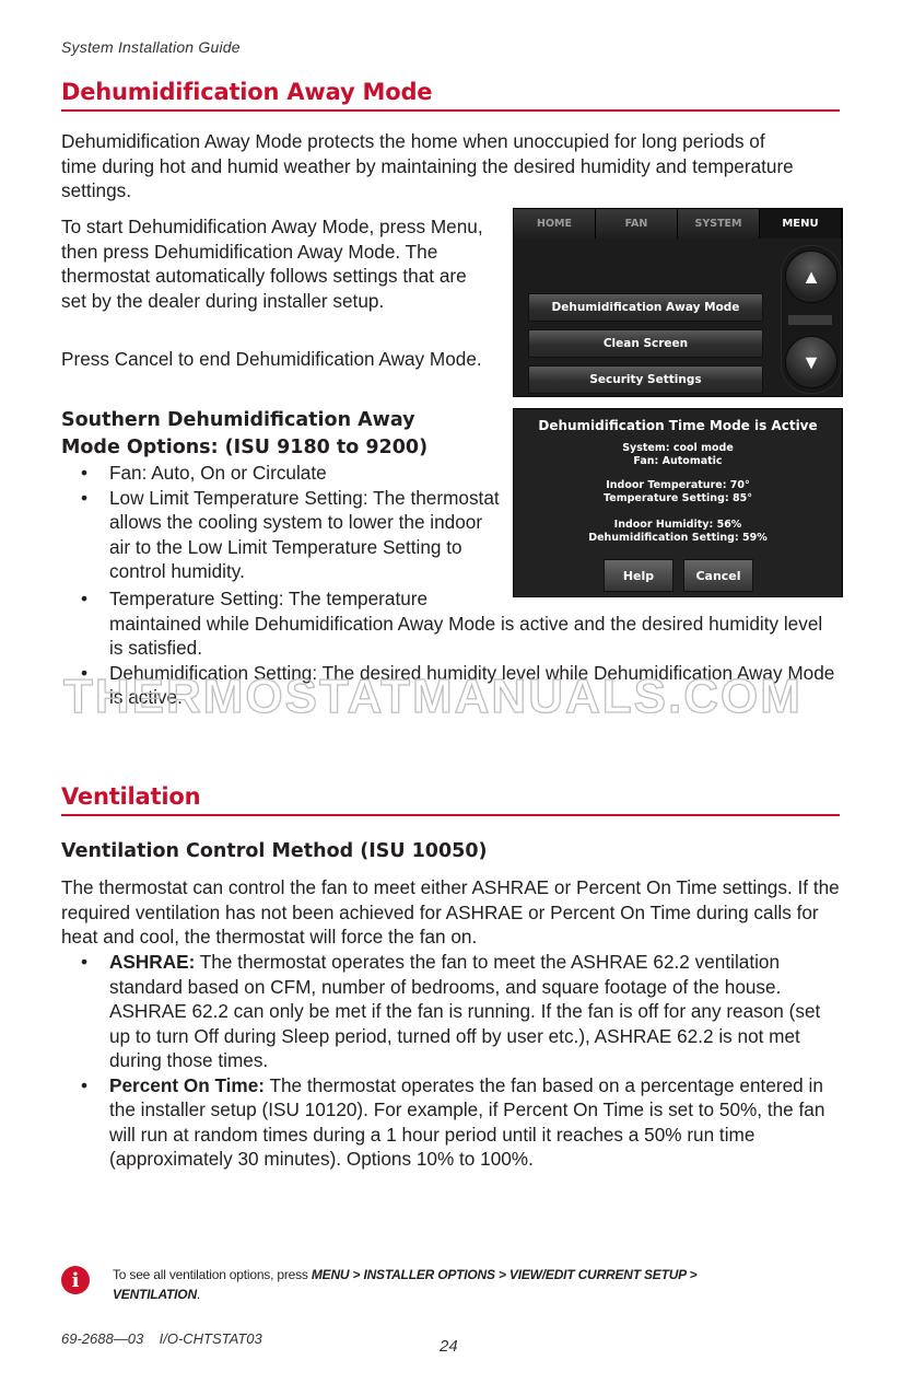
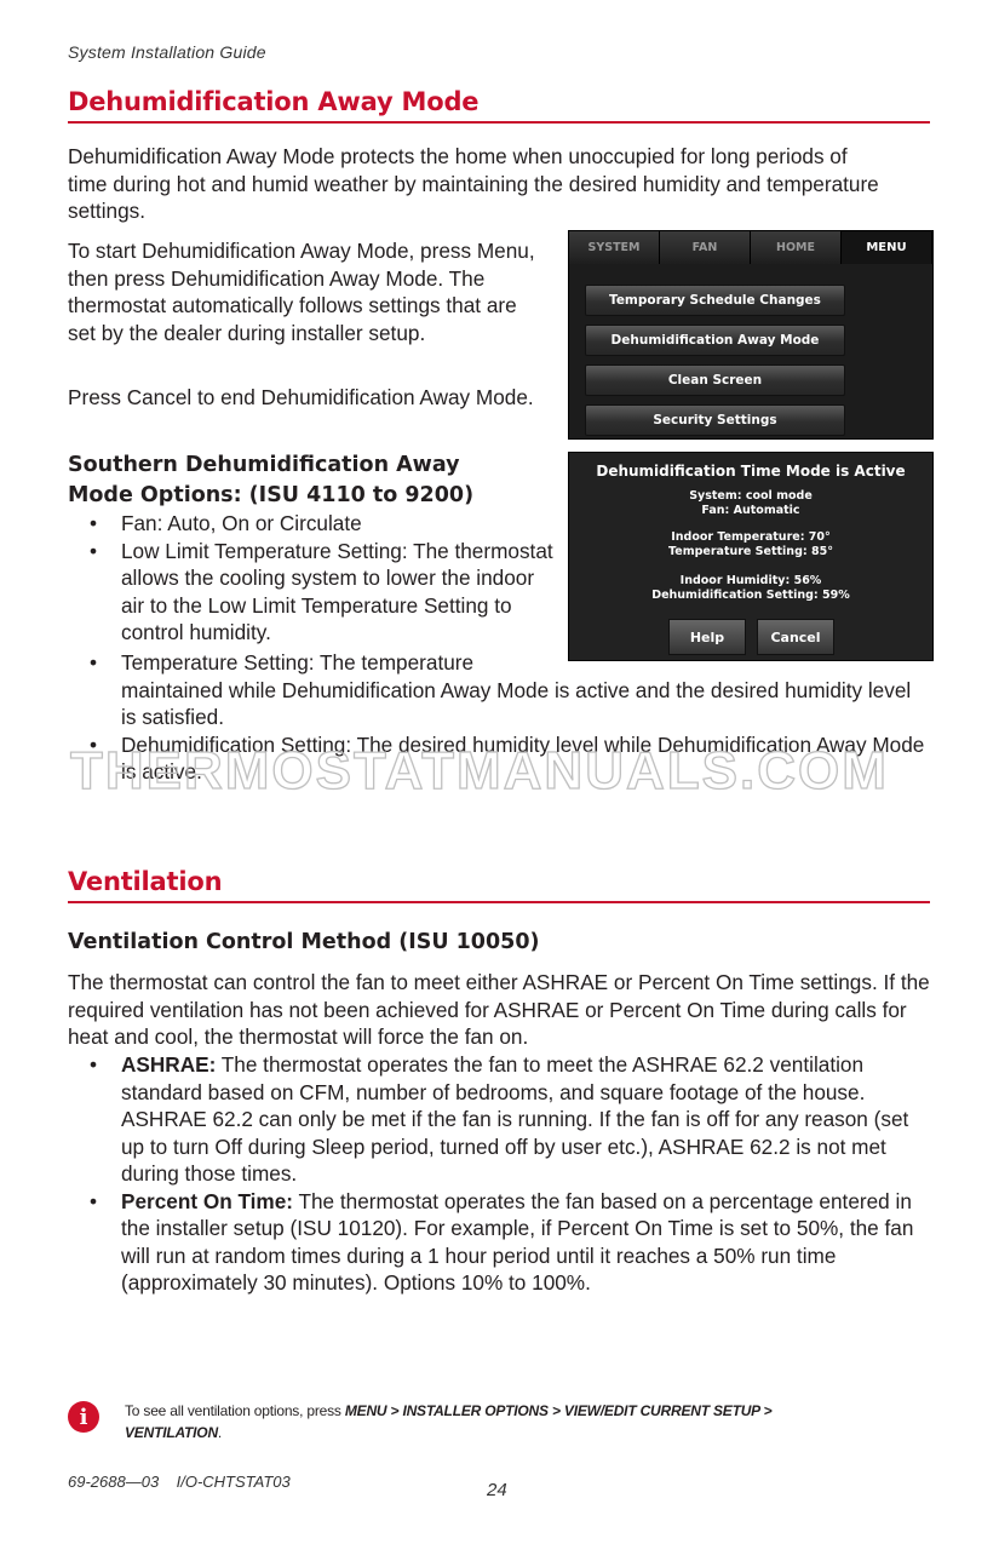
  System Installation Guide
  Dehumidification Away Mode
  Dehumidification Away Mode protects the home when unoccupied for long periods of time during hot and humid weather by maintaining the desired humidity and temperature settings.
  To start Dehumidification Away Mode, press Menu, then press Dehumidification Away Mode. The thermostat automatically follows settings that are set by the dealer during installer setup.
  Press Cancel to end Dehumidification Away Mode.
- Southern Dehumidification Away Mode Options: (ISU 9180 to 9200)
+ Southern Dehumidification Away Mode Options: (ISU 4110 to 9200)
  Fan: Auto, On or Circulate
  Low Limit Temperature Setting: The thermostat allows the cooling system to lower the indoor air to the Low Limit Temperature Setting to control humidity.
  Temperature Setting: The temperature
  maintained while Dehumidification Away Mode is active and the desired humidity level is satisfied.
  Dehumidification Setting: The desired humidity level while Dehumidification Away Mode is active.
- HOME
+ SYSTEM
  FAN
- SYSTEM
+ HOME
  MENU
+ Temporary Schedule Changes
  Dehumidification Away Mode
  Clean Screen
  Security Settings
- ▲
- ▼
  Dehumidification Time Mode is Active
  System: cool mode
  Fan: Automatic
  Indoor Temperature: 70°
  Temperature Setting: 85°
  Indoor Humidity: 56%
  Dehumidification Setting: 59%
  Help
  Cancel
  THERMOSTATMANUALS.COM
  Ventilation
  Ventilation Control Method (ISU 10050)
  The thermostat can control the fan to meet either ASHRAE or Percent On Time settings. If the required ventilation has not been achieved for ASHRAE or Percent On Time during calls for heat and cool, the thermostat will force the fan on.
  ASHRAE: The thermostat operates the fan to meet the ASHRAE 62.2 ventilation standard based on CFM, number of bedrooms, and square footage of the house. ASHRAE 62.2 can only be met if the fan is running. If the fan is off for any reason (set up to turn Off during Sleep period, turned off by user etc.), ASHRAE 62.2 is not met during those times.
  Percent On Time: The thermostat operates the fan based on a percentage entered in the installer setup (ISU 10120). For example, if Percent On Time is set to 50%, the fan will run at random times during a 1 hour period until it reaches a 50% run time (approximately 30 minutes). Options 10% to 100%.
  i
  To see all ventilation options, press MENU > INSTALLER OPTIONS > VIEW/EDIT CURRENT SETUP > VENTILATION.
  69-2688—03 I/O-CHTSTAT03
  24
